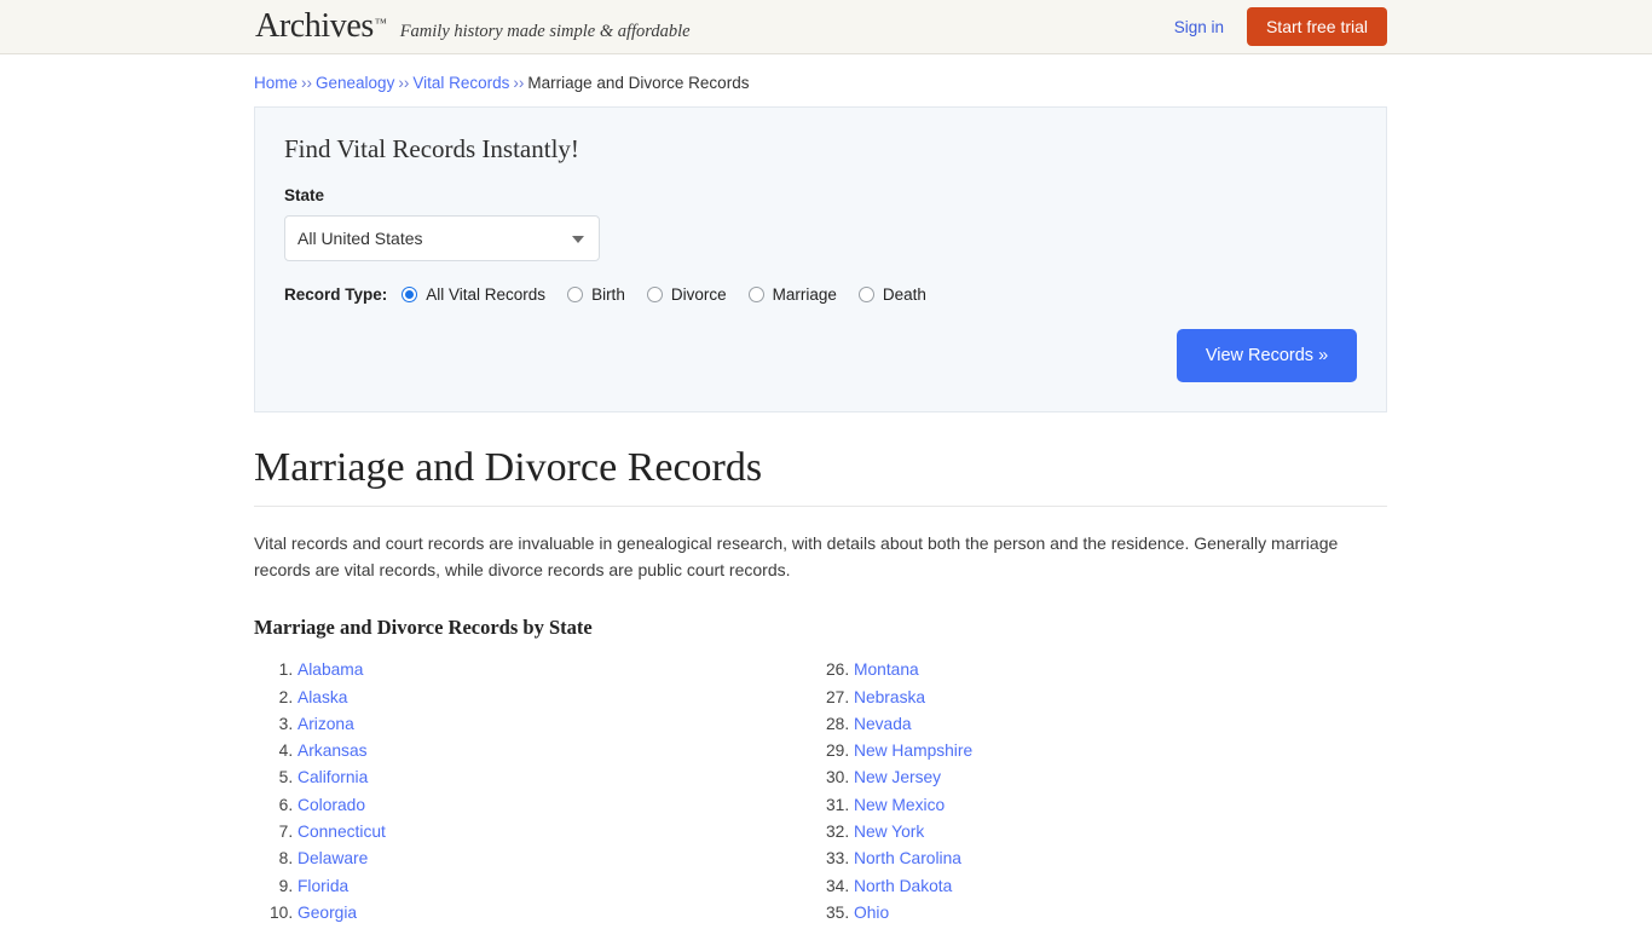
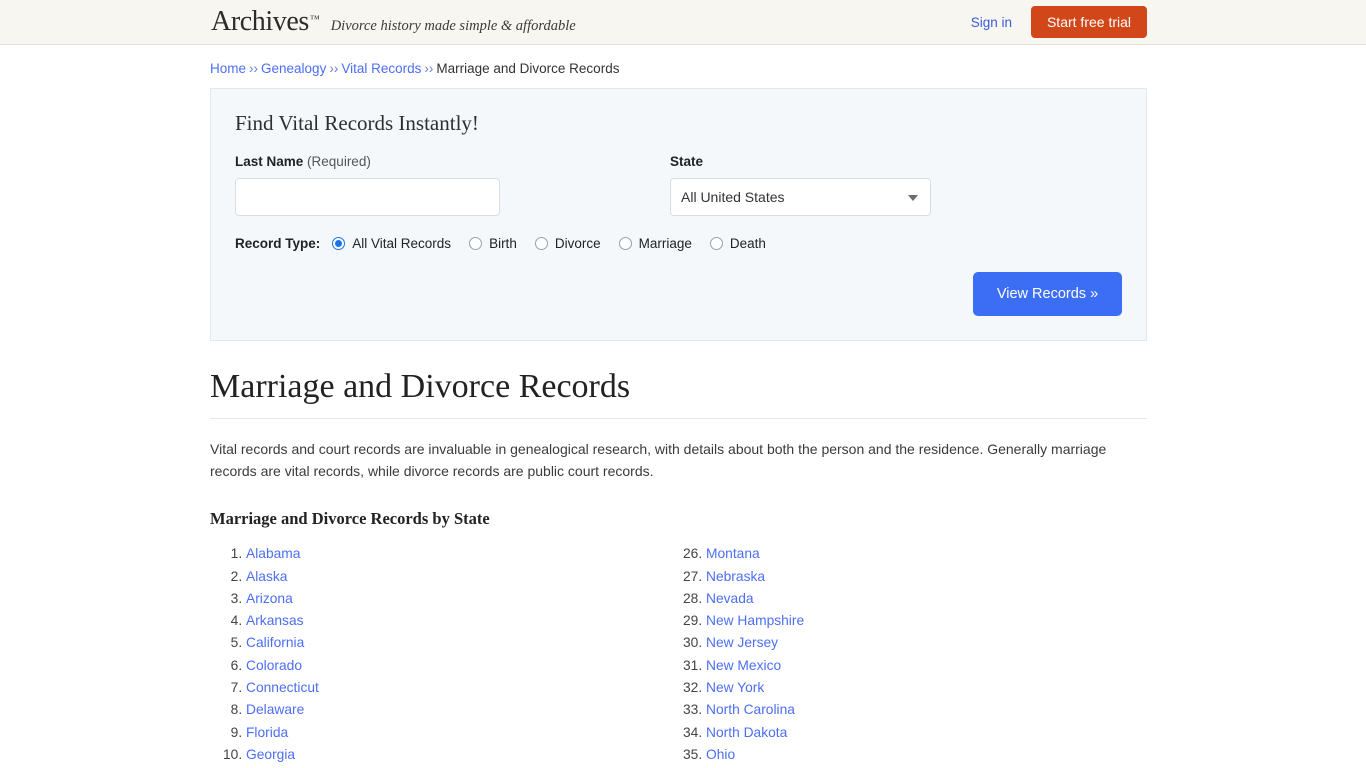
  Archives
  ™
- Family history made simple & affordable
+ Divorce history made simple & affordable
  Sign in
  Start free trial
  Home ›› Genealogy ›› Vital Records ›› Marriage and Divorce Records
  Find Vital Records Instantly!
+ Last Name (Required)
  State
  All United States
  Record Type:
  All Vital Records
  Birth
  Divorce
  Marriage
  Death
  View Records »
  Marriage and Divorce Records
  Vital records and court records are invaluable in genealogical research, with details about both the person and the residence. Generally marriage records are vital records, while divorce records are public court records.
  Marriage and Divorce Records by State
  Alabama
  Alaska
  Arizona
  Arkansas
  California
  Colorado
  Connecticut
  Delaware
  Florida
  Georgia
  Montana
  Nebraska
  Nevada
  New Hampshire
  New Jersey
  New Mexico
  New York
  North Carolina
  North Dakota
  Ohio
